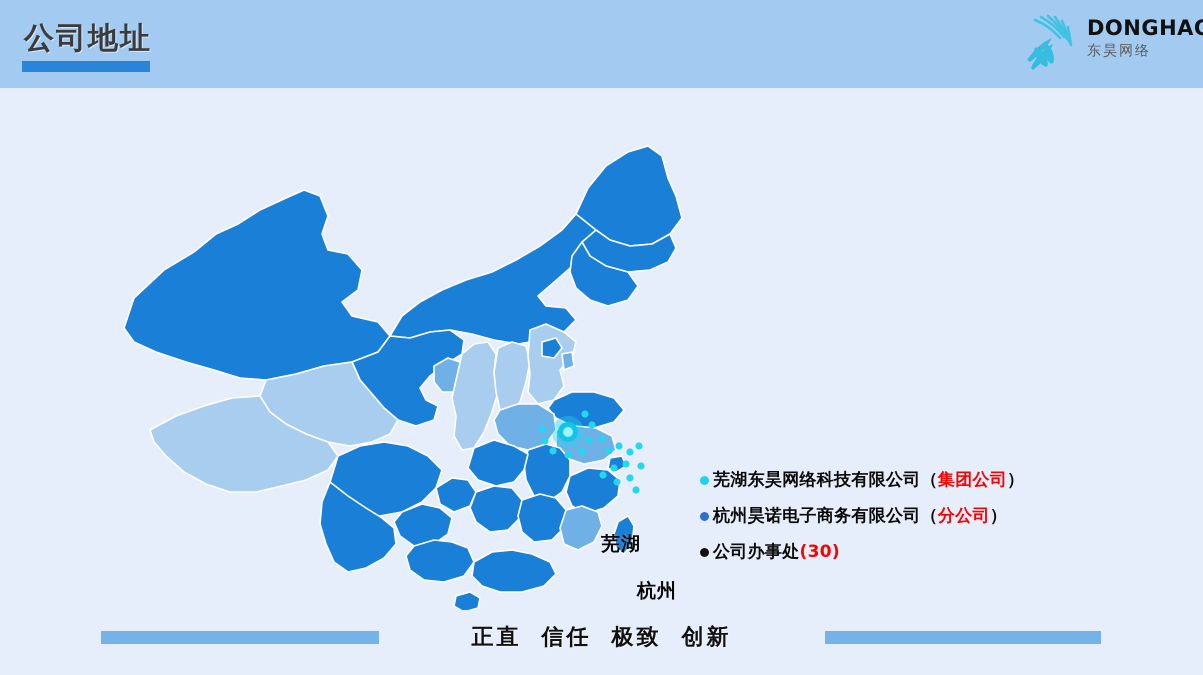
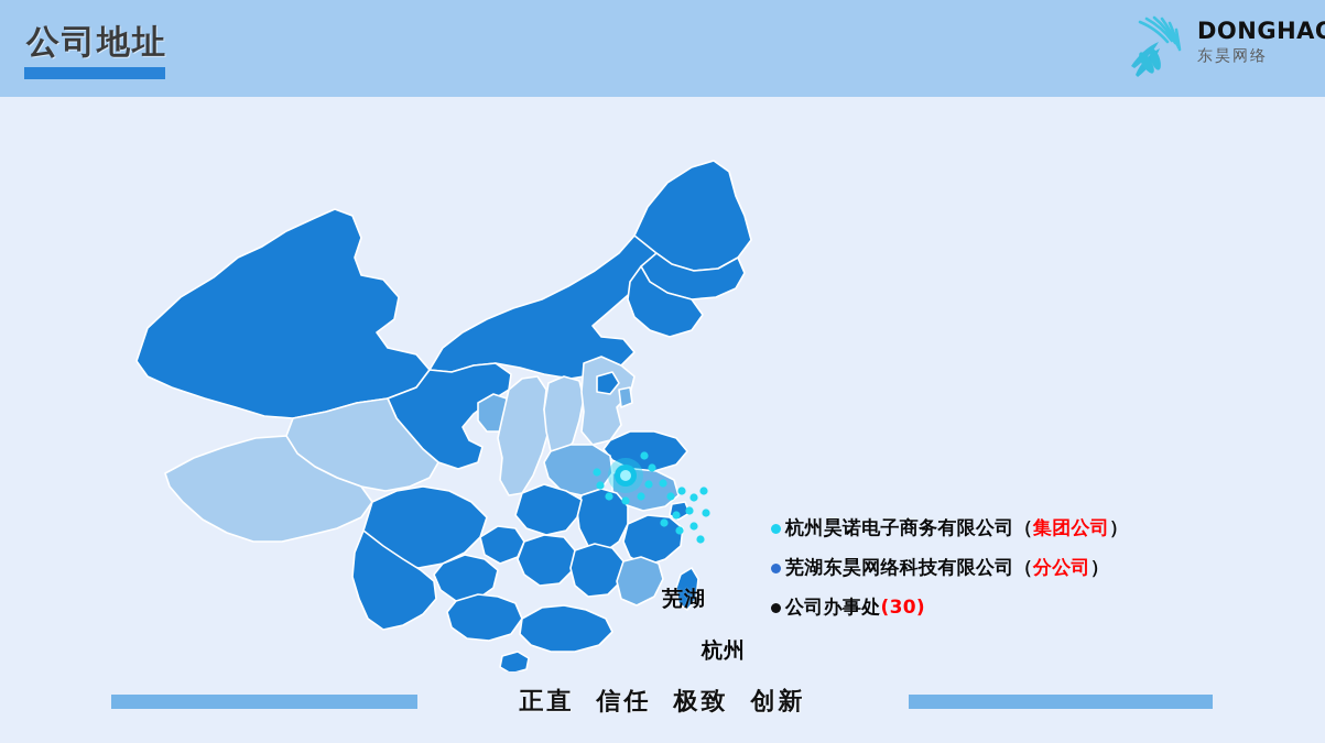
  公司地址
  DONGHA
  东昊网络
  芜湖
  杭州
- 芜湖东昊网络科技有限公司
+ 杭州昊诺电子商务有限公司
  （
  集团公司
  ）
- 杭州昊诺电子商务有限公司
+ 芜湖东昊网络科技有限公司
  （
  分公司
  ）
  公司办事处
  (30)
  正直 信任 极致 创新
